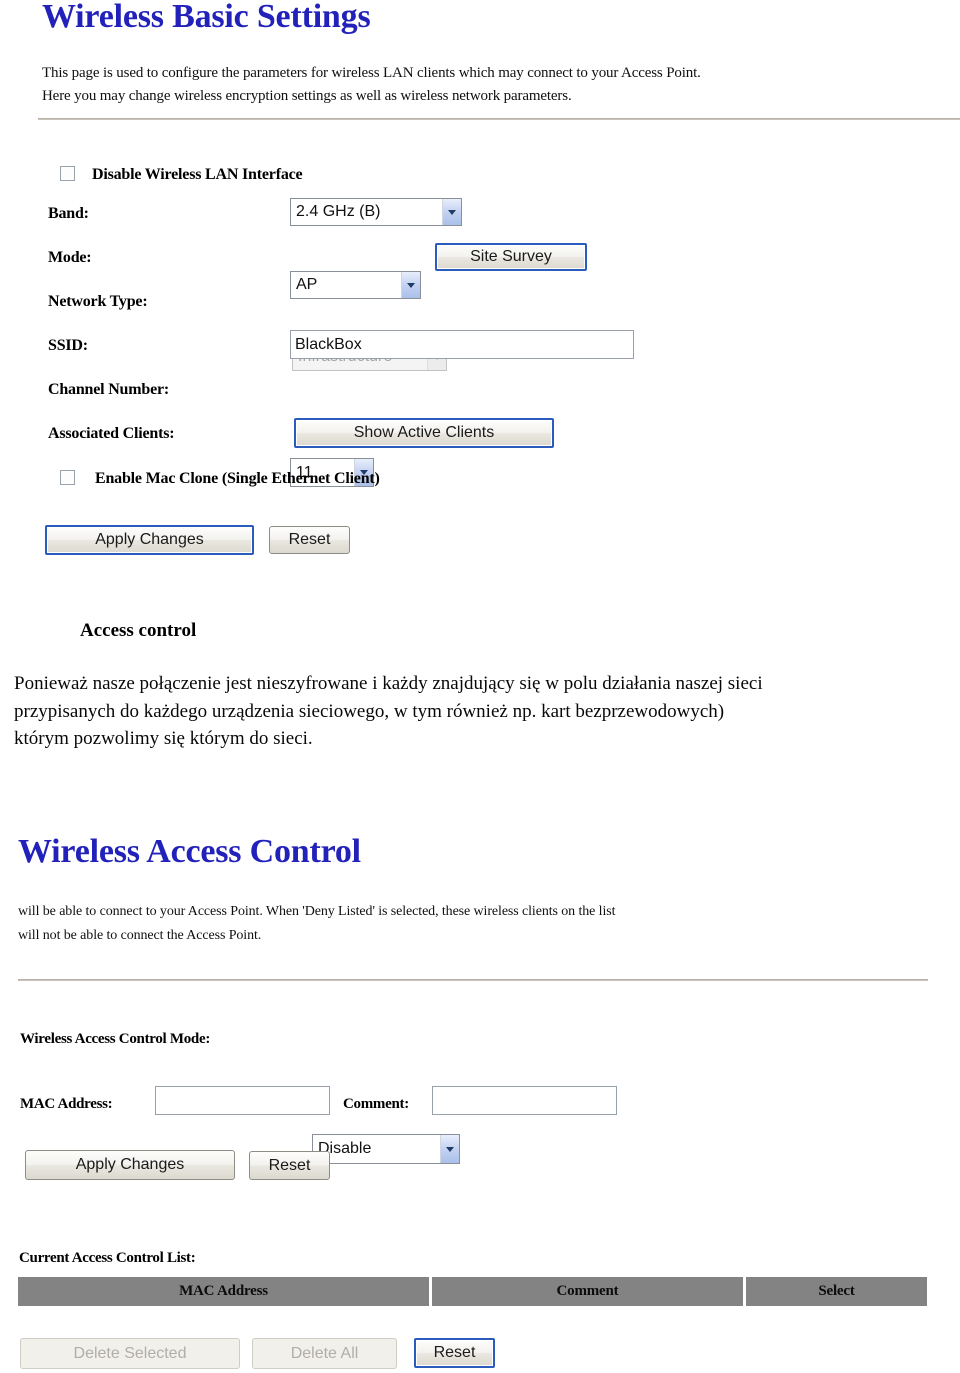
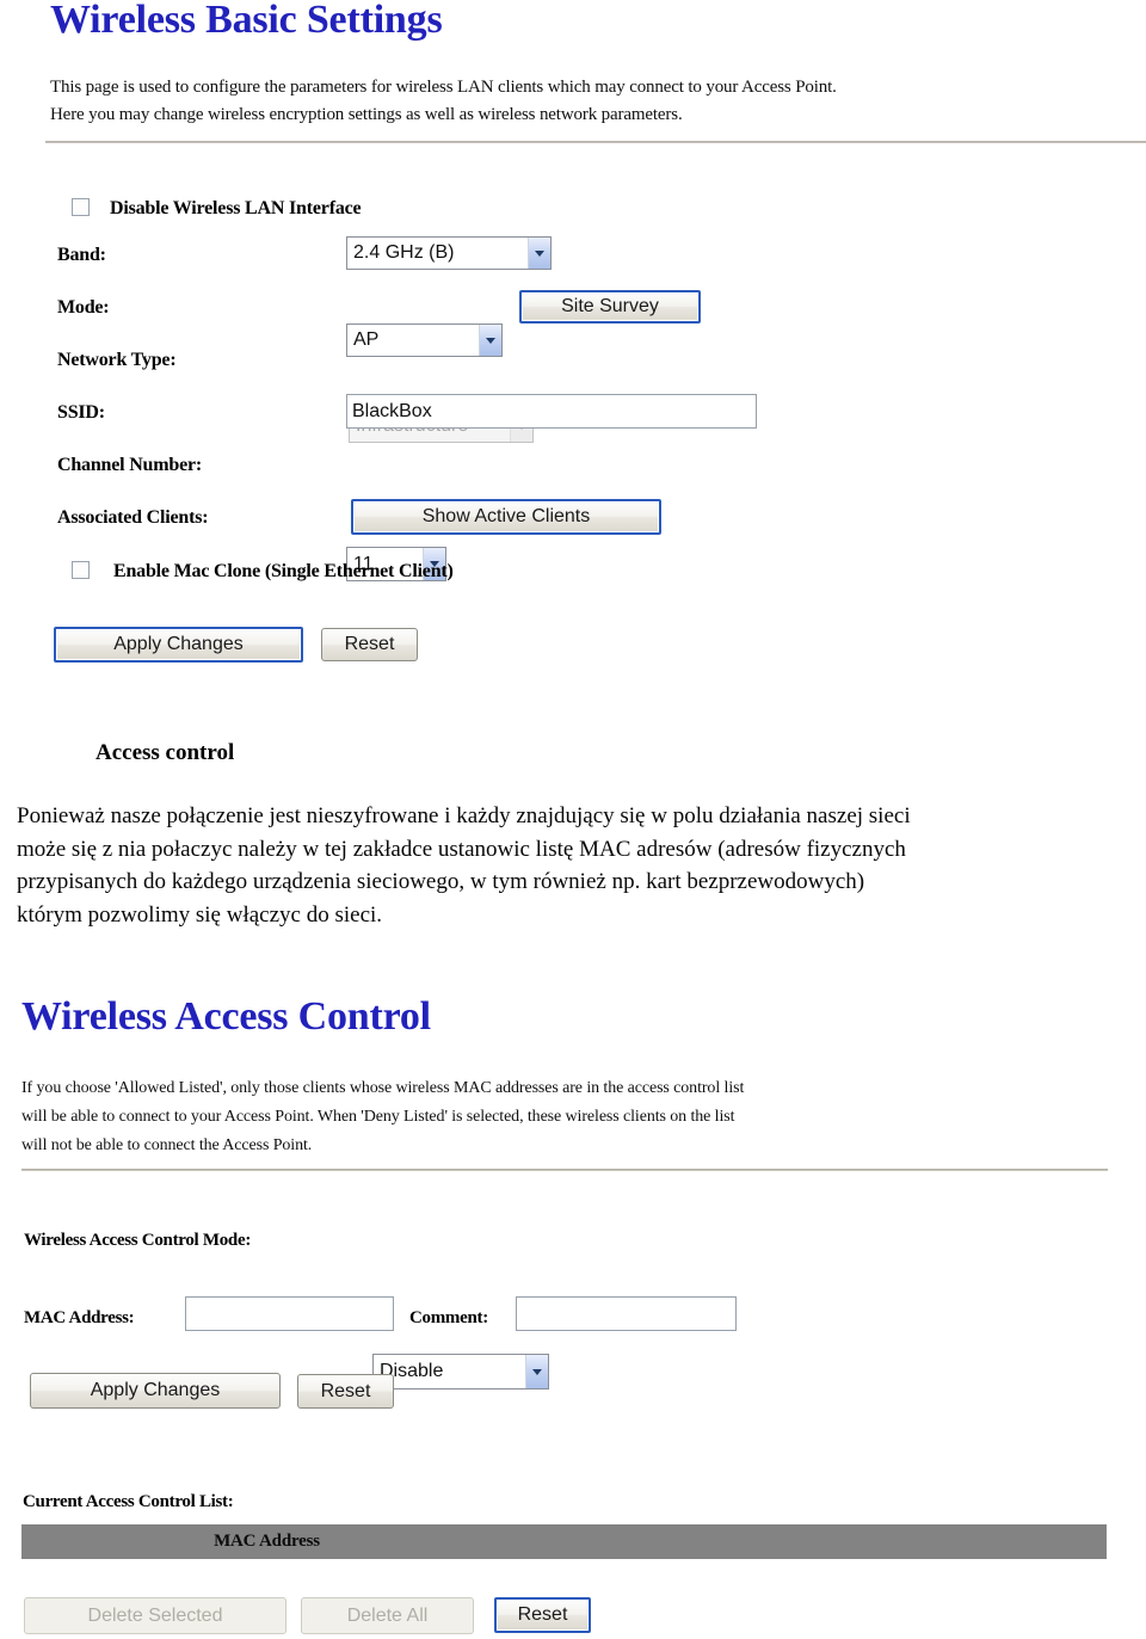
  Wireless Basic Settings
  This page is used to configure the parameters for wireless LAN clients which may connect to your Access Point.
  Here you may change wireless encryption settings as well as wireless network parameters.
  Disable Wireless LAN Interface
  Band:
  2.4 GHz (B)
  Mode:
  AP
  Site Survey
  Network Type:
  SSID:
  BlackBox
  Channel Number:
  11
  Associated Clients:
  Show Active Clients
  Enable Mac Clone (Single Ethernet Client)
  Apply Changes
  Reset
  Access control
  Ponieważ nasze połączenie jest nieszyfrowane i każdy znajdujący się w polu działania naszej sieci
+ może się z nia połaczyc należy w tej zakładce ustanowic listę MAC adresów (adresów fizycznych
  przypisanych do każdego urządzenia sieciowego, w tym również np. kart bezprzewodowych)
- którym pozwolimy się którym do sieci.
+ którym pozwolimy się włączyc do sieci.
  Wireless Access Control
+ If you choose 'Allowed Listed', only those clients whose wireless MAC addresses are in the access control list
  will be able to connect to your Access Point. When 'Deny Listed' is selected, these wireless clients on the list
  will not be able to connect the Access Point.
  Wireless Access Control Mode:
  Disable
  MAC Address:
  Comment:
  Apply Changes
  Reset
  Current Access Control List:
  MAC Address
- Comment
- Select
  Delete Selected
  Delete All
  Reset
